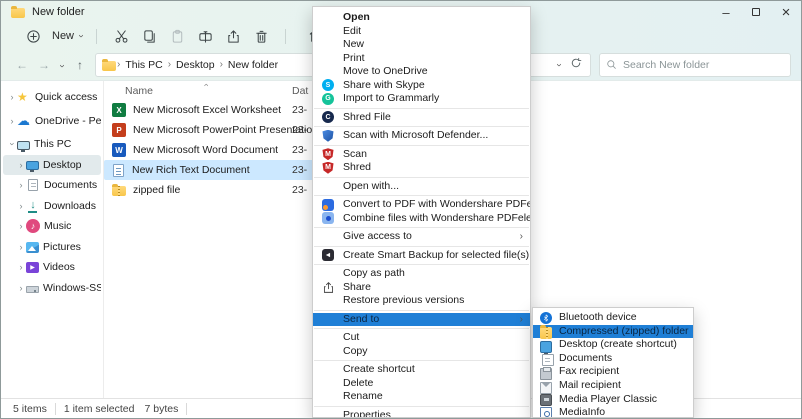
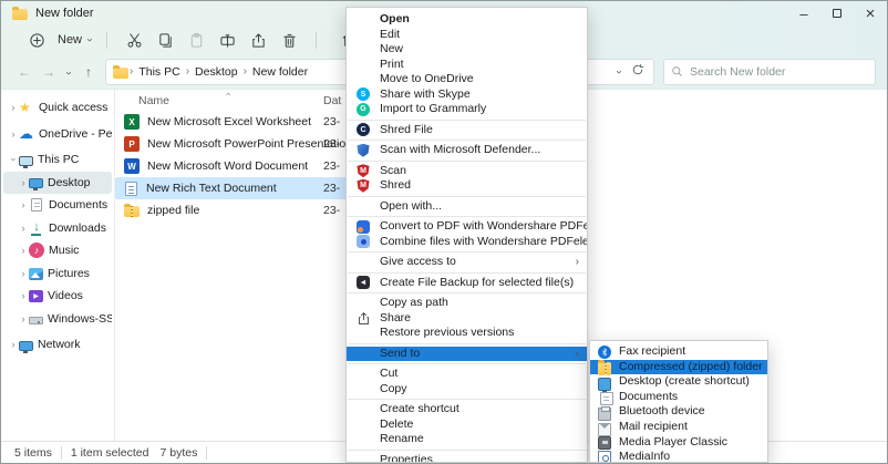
  New folder
  New
  This PC
  Desktop
  New folder
  Search New folder
  Quick access
  This PC
  Desktop
  Documents
  Downloads
  Music
  Pictures
  Videos
+ Network
  Name
  Dat
  New Microsoft Excel Worksheet
  23-
  New Microsoft PowerPoint Presentatio
  23-
  New Microsoft Word Document
  23-
  New Rich Text Document
  23-
  zipped file
  23-
  5 items
  1 item selected
  7 bytes
  Open
  Edit
  New
  Print
  Move to OneDrive
  Share with Skype
  Import to Grammarly
  Shred File
  Scan with Microsoft Defender...
  Scan
  Shred
  Open with...
  Convert to PDF with Wondershare PDFe
  Combine files with Wondershare PDFele
  Give access to
- Create Smart Backup for selected file(s)
+ Create File Backup for selected file(s)
  Copy as path
  Share
  Restore previous versions
  Send to
  Cut
  Copy
  Create shortcut
  Delete
  Rename
  Properties
- Bluetooth device
+ Fax recipient
  Compressed (zipped) folder
  Desktop (create shortcut)
  Documents
- Fax recipient
+ Bluetooth device
  Mail recipient
  Media Player Classic
  MediaInfo
